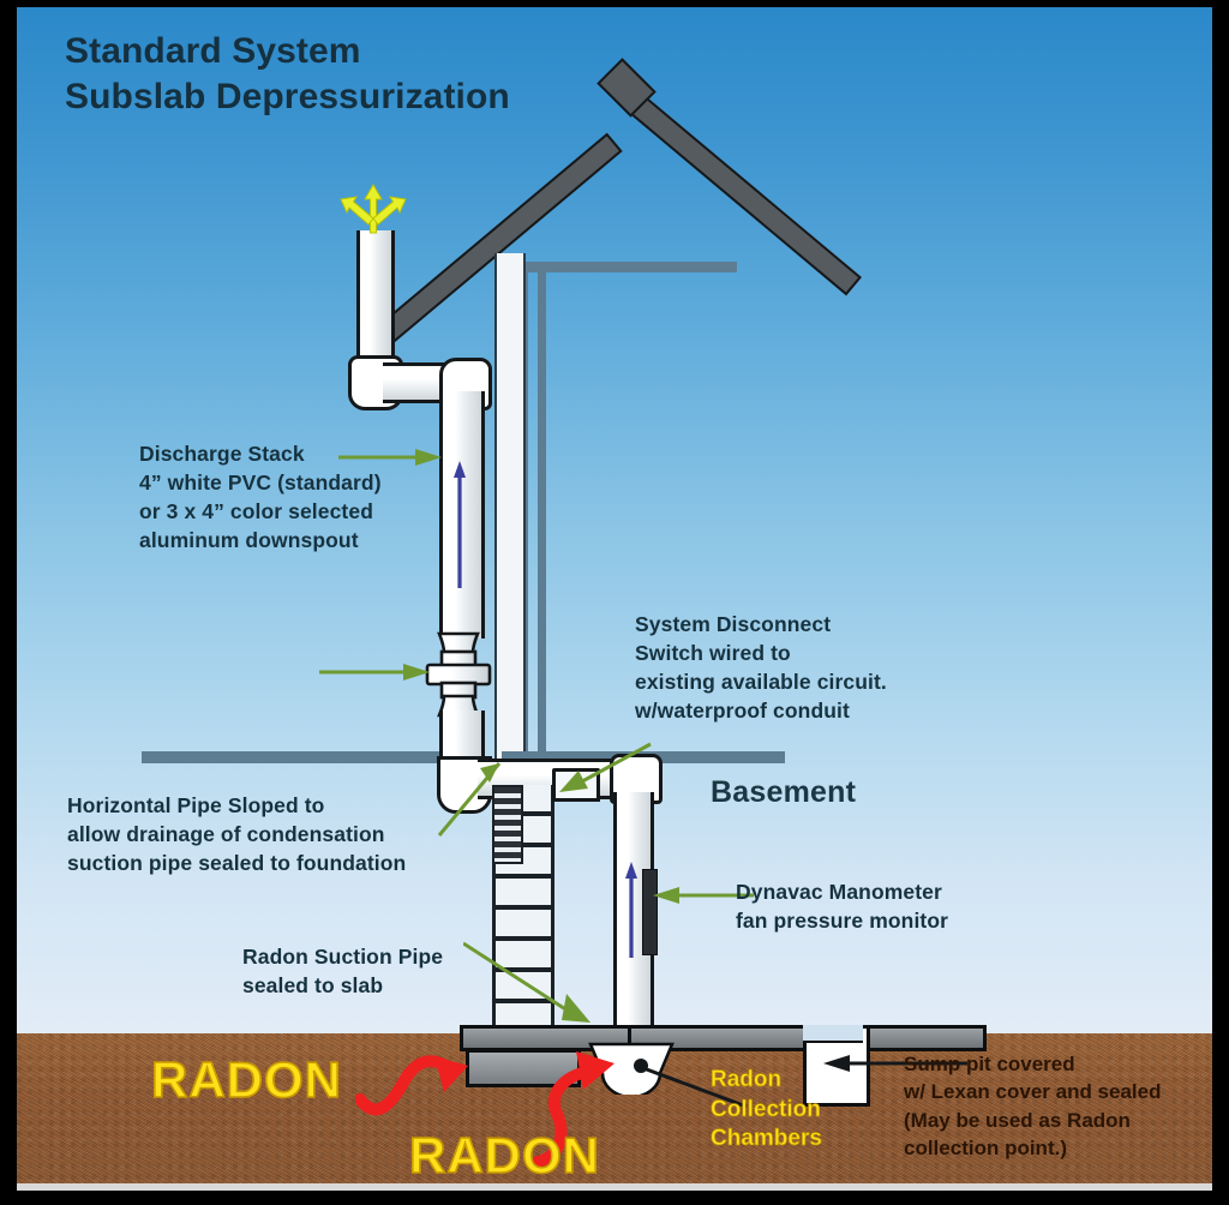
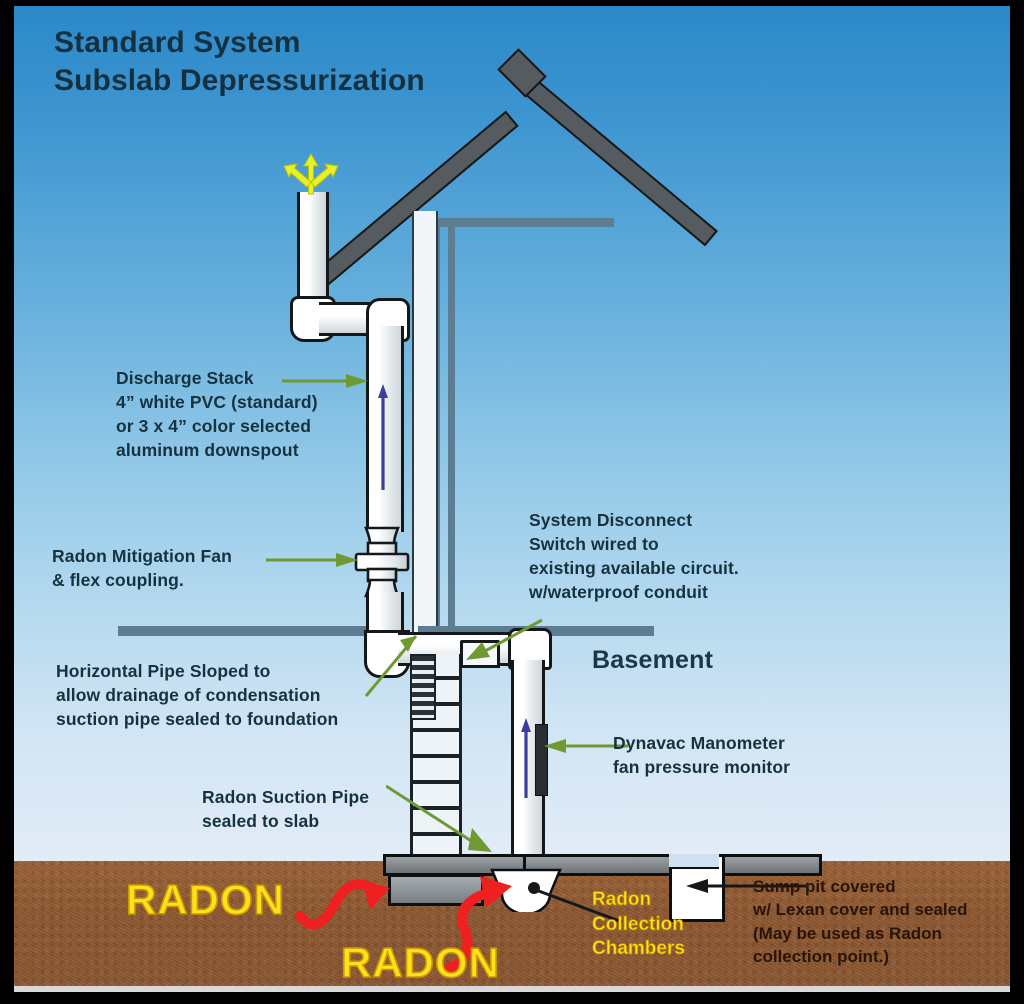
  Standard System
  Subslab Depressurization
  Discharge Stack
  4” white PVC (standard)
  or 3 x 4” color selected
  aluminum downspout
+ Radon Mitigation Fan
+ & flex coupling.
  System Disconnect
  Switch wired to
  existing available circuit.
  w/waterproof conduit
  Horizontal Pipe Sloped to
  allow drainage of condensation
  suction pipe sealed to foundation
  Basement
  Dynavac Manometer
  fan pressure monitor
  Radon Suction Pipe
  sealed to slab
  RADON
  RADON
  Radon
  Collection
  Chambers
  Sump pit covered
  w/ Lexan cover and sealed
  (May be used as Radon
  collection point.)
